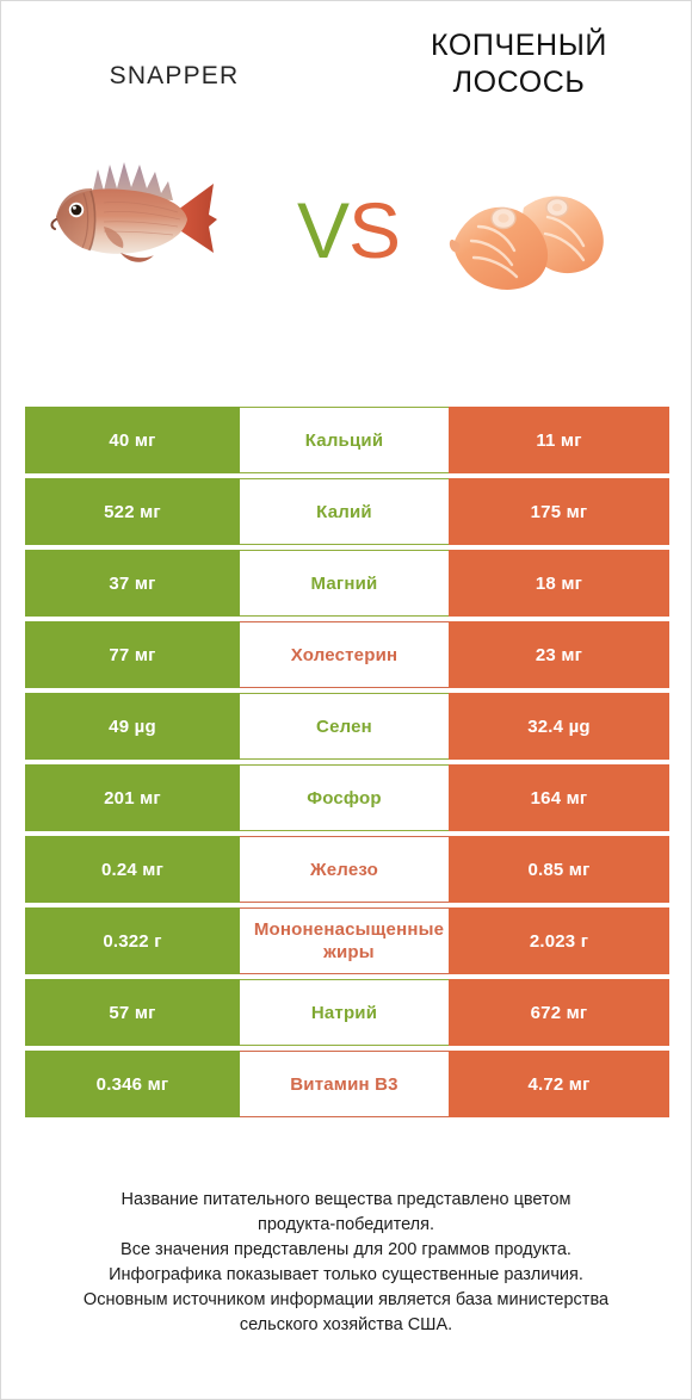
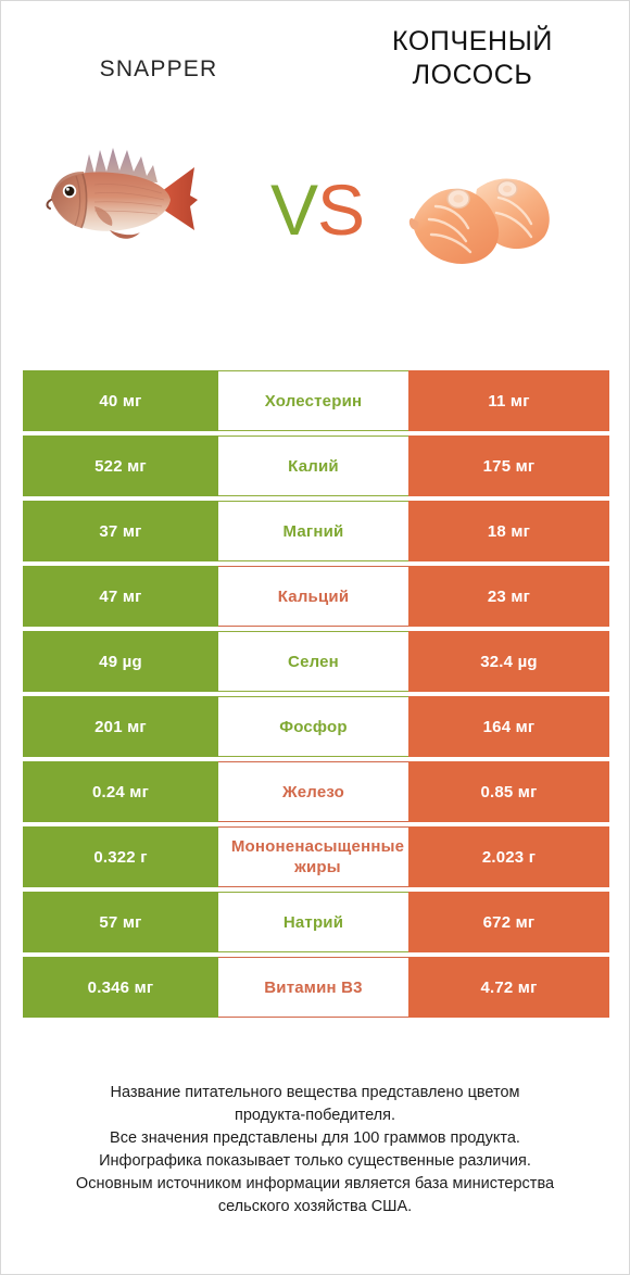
  SNAPPER
  КОПЧЕНЫЙ
  ЛОСОСЬ
  VS
  40 мг
- Кальций
+ Холестерин
  11 мг
  522 мг
  Калий
  175 мг
  37 мг
  Магний
  18 мг
- 77 мг
+ 47 мг
- Холестерин
+ Кальций
  23 мг
  49 µg
  Селен
  32.4 µg
  201 мг
  Фосфор
  164 мг
  0.24 мг
  Железо
  0.85 мг
  0.322 г
  Мононенасыщенные жиры
  2.023 г
  57 мг
  Натрий
  672 мг
  0.346 мг
  Витамин B3
  4.72 мг
  Название питательного вещества представлено цветом
  продукта-победителя.
- Все значения представлены для 200 граммов продукта.
+ Все значения представлены для 100 граммов продукта.
  Инфографика показывает только существенные различия.
  Основным источником информации является база министерства
  сельского хозяйства США.
